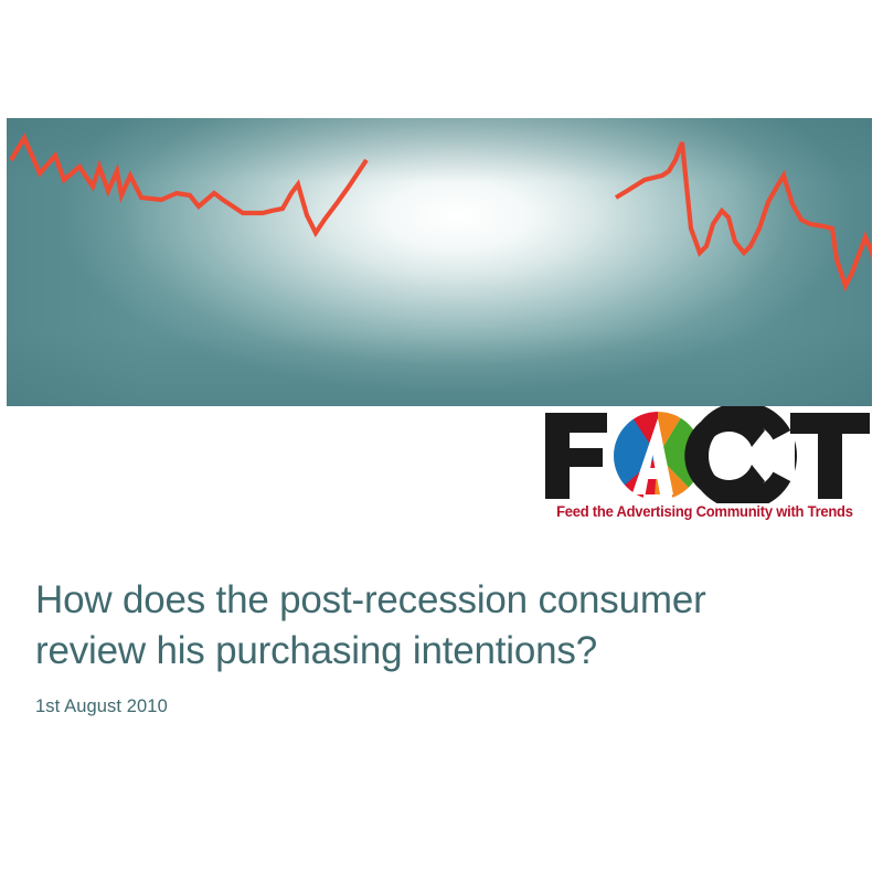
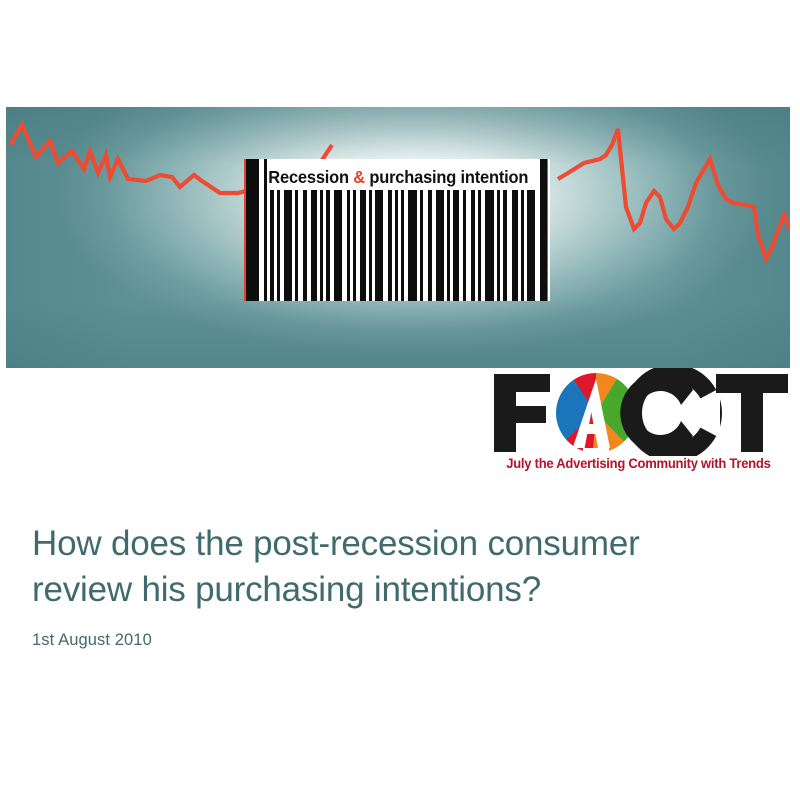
+ Recession & purchasing intention
- Feed the Advertising Community with Trends
+ July the Advertising Community with Trends
  How does the post-recession consumer
  review his purchasing intentions?
  1st August 2010
